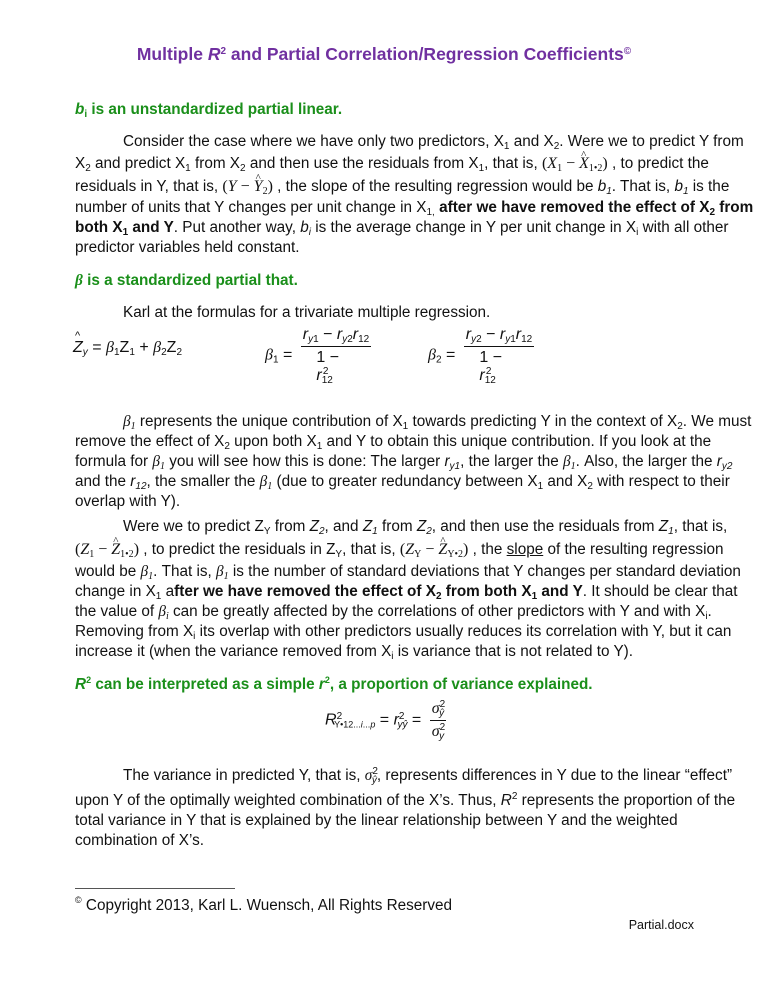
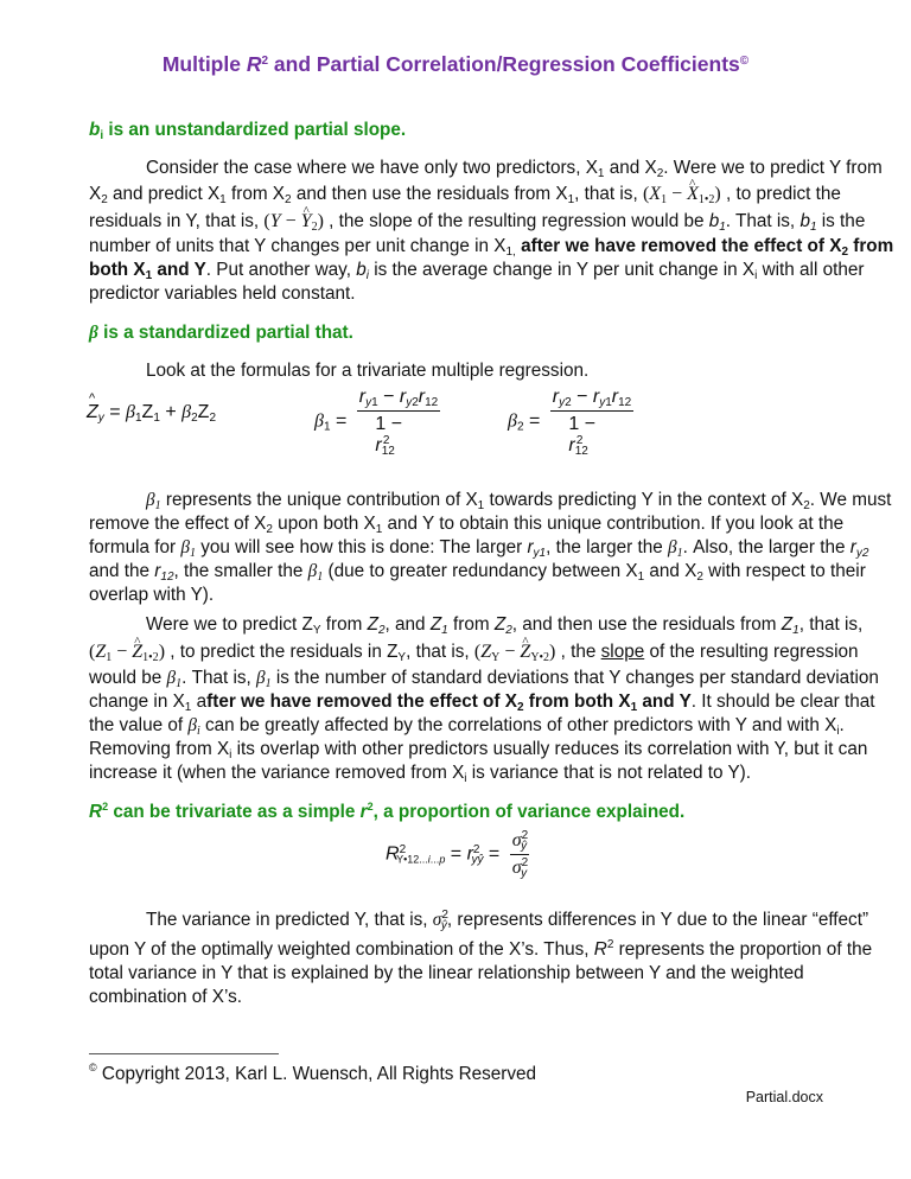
  Multiple R2 and Partial Correlation/Regression Coefficients©
- bi is an unstandardized partial linear.
+ bi is an unstandardized partial slope.
  Consider the case where we have only two predictors, X1 and X2. Were we to predict Y from
  X2 and predict X1 from X2 and then use the residuals from X1, that is, (X1 − X1•2) , to predict the
  residuals in Y, that is, (Y − Y2) , the slope of the resulting regression would be b1. That is, b1 is the
  number of units that Y changes per unit change in X1, after we have removed the effect of X2 from
  both X1 and Y. Put another way, bi is the average change in Y per unit change in Xi with all other
  predictor variables held constant.
  β is a standardized partial that.
- Karl at the formulas for a trivariate multiple regression.
+ Look at the formulas for a trivariate multiple regression.
  Zy = β1Z1 + β2Z2
  β1 =
  ry1 − ry2r12
  1 − r122
  β2 =
  ry2 − ry1r12
  1 − r122
  β1 represents the unique contribution of X1 towards predicting Y in the context of X2. We must
  remove the effect of X2 upon both X1 and Y to obtain this unique contribution. If you look at the
  formula for β1 you will see how this is done: The larger ry1, the larger the β1. Also, the larger the ry2
  and the r12, the smaller the β1 (due to greater redundancy between X1 and X2 with respect to their
  overlap with Y).
  Were we to predict ZY from Z2, and Z1 from Z2, and then use the residuals from Z1, that is,
  (Z1 − Z1•2) , to predict the residuals in ZY, that is, (ZY − ZY•2) , the slope of the resulting regression
  would be β1. That is, β1 is the number of standard deviations that Y changes per standard deviation
  change in X1 after we have removed the effect of X2 from both X1 and Y. It should be clear that
  the value of βi can be greatly affected by the correlations of other predictors with Y and with Xi.
  Removing from Xi its overlap with other predictors usually reduces its correlation with Y, but it can
  increase it (when the variance removed from Xi is variance that is not related to Y).
- R2 can be interpreted as a simple r2, a proportion of variance explained.
+ R2 can be trivariate as a simple r2, a proportion of variance explained.
  R2Y•12...i...p = r2yŷ =
  σ2ŷ
  σ2y
  The variance in predicted Y, that is, σ2ŷ, represents differences in Y due to the linear “effect”
  upon Y of the optimally weighted combination of the X’s. Thus, R2 represents the proportion of the
  total variance in Y that is explained by the linear relationship between Y and the weighted
  combination of X’s.
  © Copyright 2013, Karl L. Wuensch, All Rights Reserved
  Partial.docx
